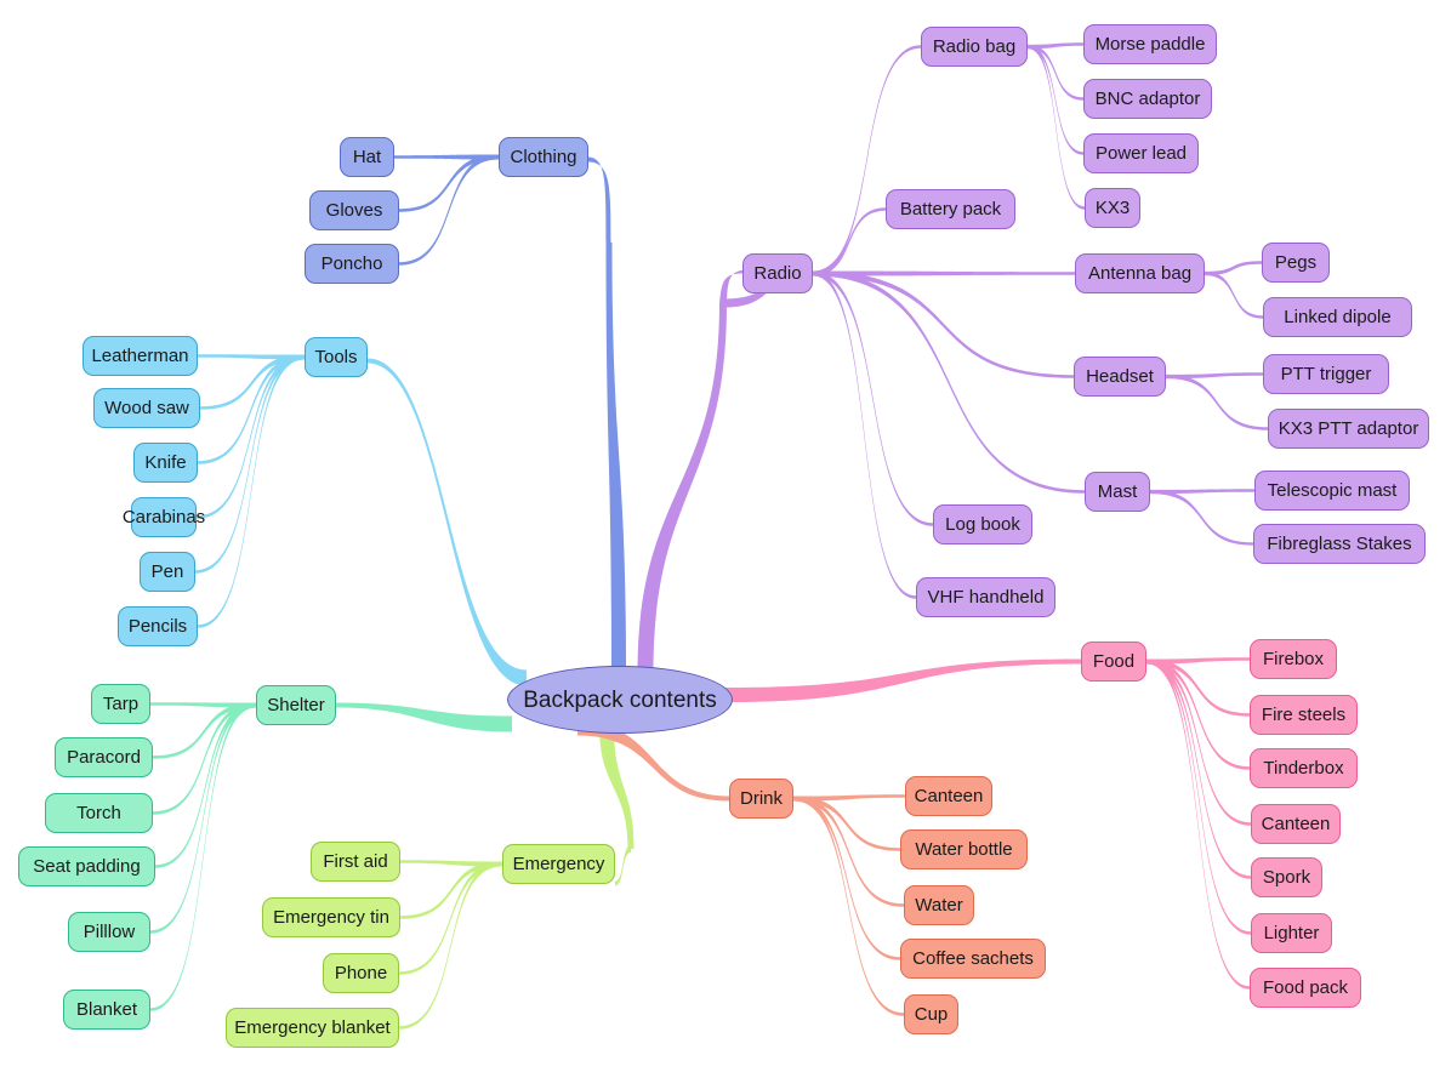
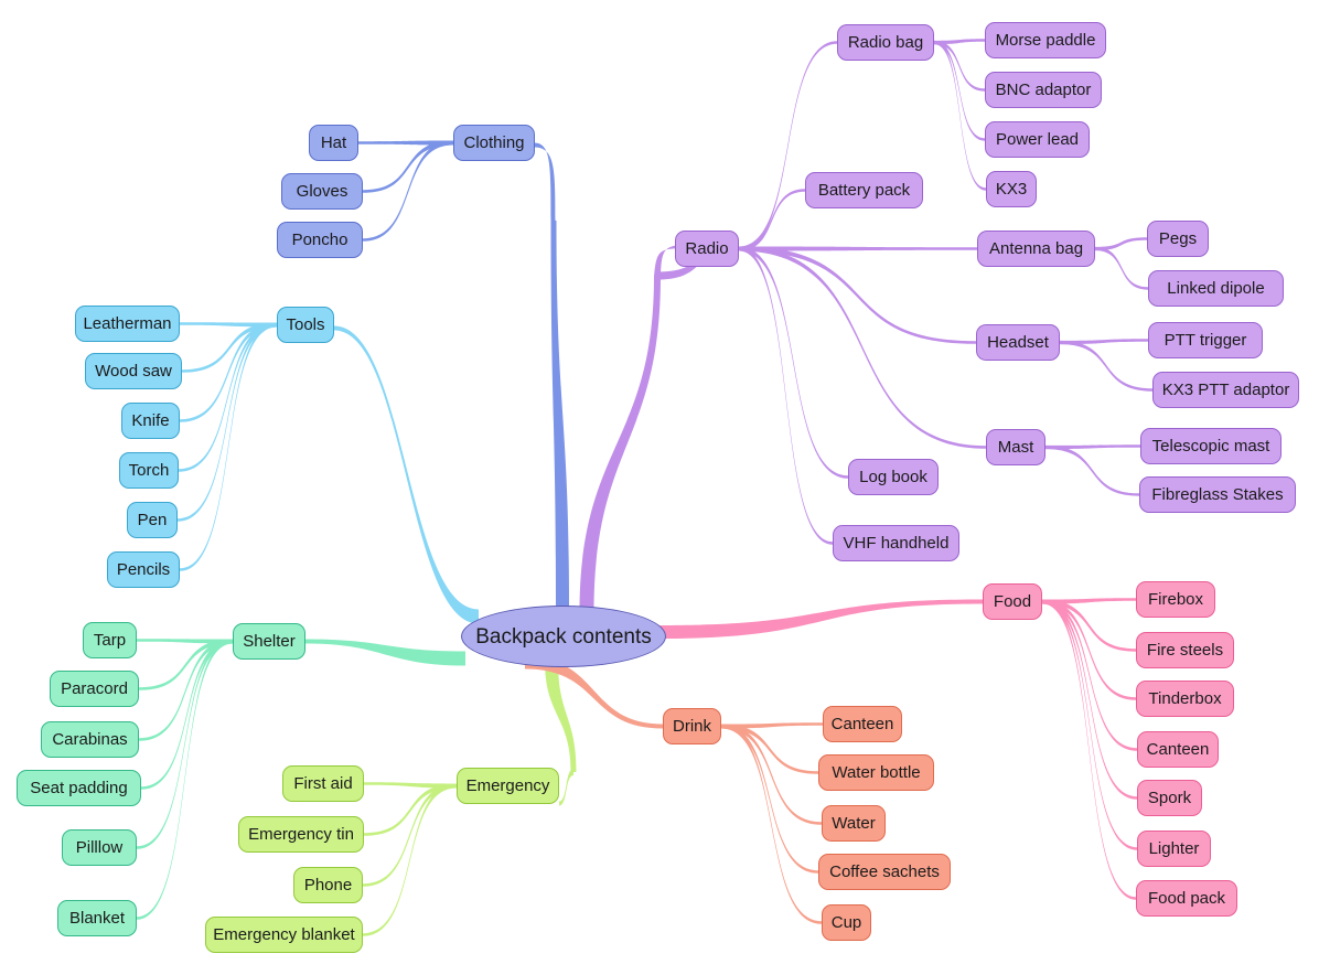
  Clothing
  Hat
  Gloves
  Poncho
  Tools
  Leatherman
  Wood saw
  Knife
- Carabinas
+ Torch
  Pen
  Pencils
  Shelter
  Tarp
  Paracord
- Torch
+ Carabinas
  Seat padding
  Pilllow
  Blanket
  Emergency
  First aid
  Emergency tin
  Phone
  Emergency blanket
  Drink
  Canteen
  Water bottle
  Water
  Coffee sachets
  Cup
  Food
  Firebox
  Fire steels
  Tinderbox
  Canteen
  Spork
  Lighter
  Food pack
  Radio
  Radio bag
  Morse paddle
  BNC adaptor
  Power lead
  KX3
  Battery pack
  Antenna bag
  Pegs
  Linked dipole
  Headset
  PTT trigger
  KX3 PTT adaptor
  Mast
  Telescopic mast
  Fibreglass Stakes
  Log book
  VHF handheld
  Backpack contents
